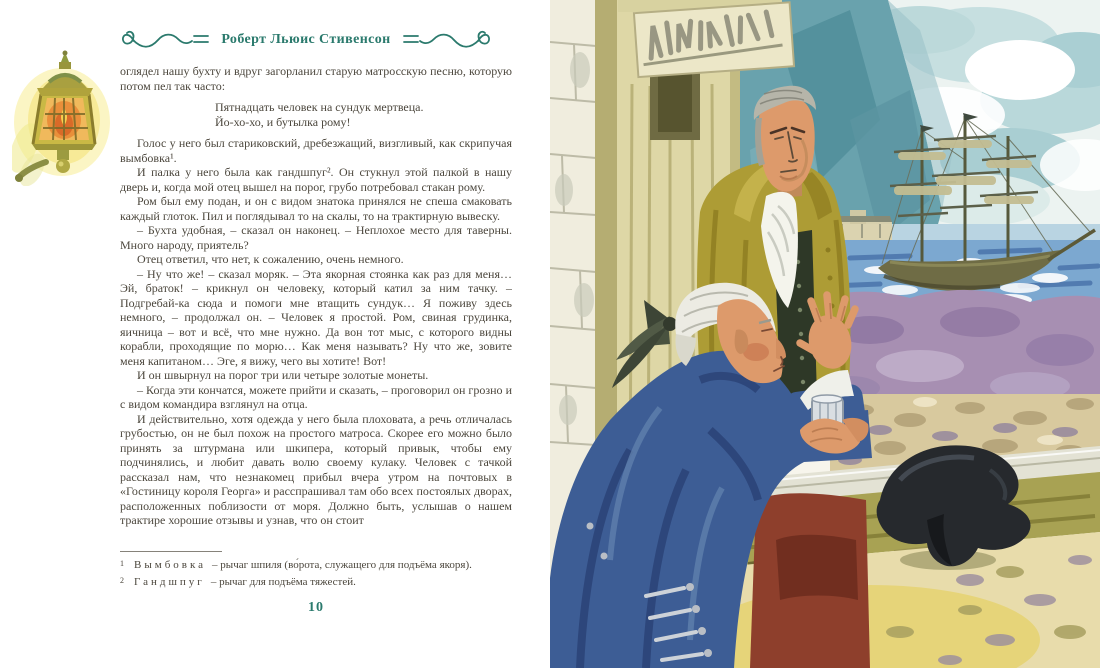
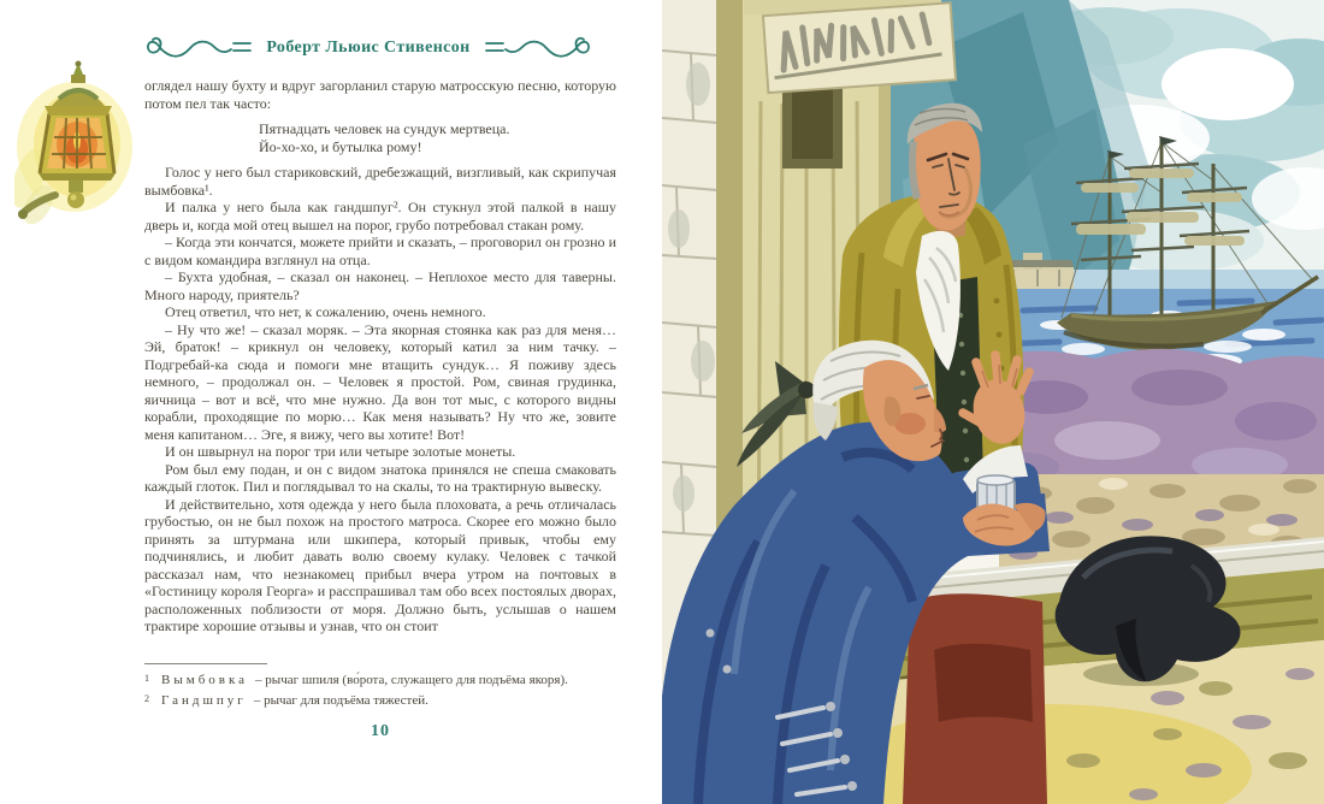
  Роберт Льюис Стивенсон
  оглядел нашу бухту и вдруг загорланил старую матросскую песню, которую потом пел так часто:
  Пятнадцать человек на сундук мертвеца.
  Йо-хо-хо, и бутылка рому!
  Голос у него был стариковский, дребезжащий, визгливый, как скрипучая вымбовка¹.
  И палка у него была как гандшпуг². Он стукнул этой палкой в нашу дверь и, когда мой отец вышел на порог, грубо потребовал стакан рому.
- Ром был ему подан, и он с видом знатока принялся не спеша смаковать каждый глоток. Пил и поглядывал то на скалы, то на трактирную вывеску.
+ – Когда эти кончатся, можете прийти и сказать, – проговорил он грозно и с видом командира взглянул на отца.
  – Бухта удобная, – сказал он наконец. – Неплохое место для таверны. Много народу, приятель?
  Отец ответил, что нет, к сожалению, очень немного.
  – Ну что же! – сказал моряк. – Эта якорная стоянка как раз для меня… Эй, браток! – крикнул он человеку, который катил за ним тачку. – Подгребай-ка сюда и помоги мне втащить сундук… Я поживу здесь немного, – продолжал он. – Человек я простой. Ром, свиная грудинка, яичница – вот и всё, что мне нужно. Да вон тот мыс, с которого видны корабли, проходящие по морю… Как меня называть? Ну что же, зовите меня капитаном… Эге, я вижу, чего вы хотите! Вот!
  И он швырнул на порог три или четыре золотые монеты.
- – Когда эти кончатся, можете прийти и сказать, – проговорил он грозно и с видом командира взглянул на отца.
+ Ром был ему подан, и он с видом знатока принялся не спеша смаковать каждый глоток. Пил и поглядывал то на скалы, то на трактирную вывеску.
  И действительно, хотя одежда у него была плоховата, а речь отличалась грубостью, он не был похож на простого матроса. Скорее его можно было принять за штурмана или шкипера, который привык, чтобы ему подчинялись, и любит давать волю своему кулаку. Человек с тачкой рассказал нам, что незнакомец прибыл вчера утром на почтовых в «Гостиницу короля Георга» и расспрашивал там обо всех постоялых дворах, расположенных поблизости от моря. Должно быть, услышав о нашем трактире хорошие отзывы и узнав, что он стоит
  1
  Вымбовка – рычаг шпиля (во́рота, служащего для подъёма якоря).
  2
  Гандшпуг – рычаг для подъёма тяжестей.
  10
